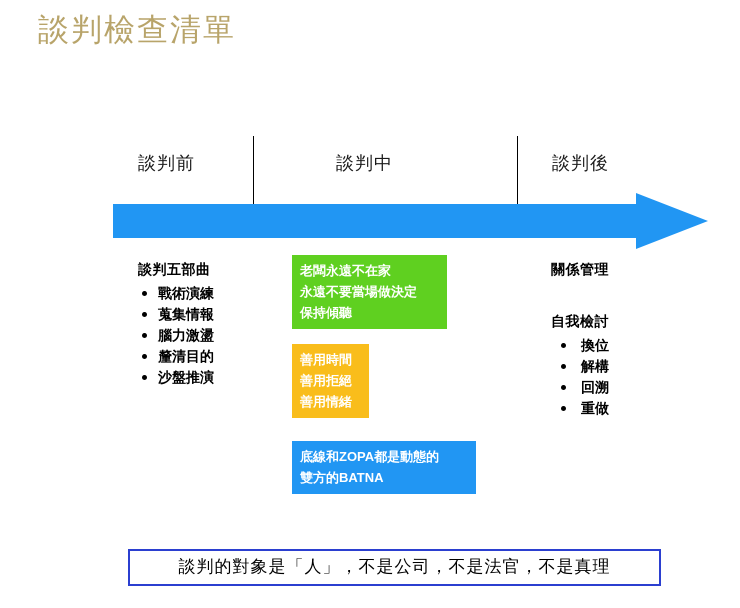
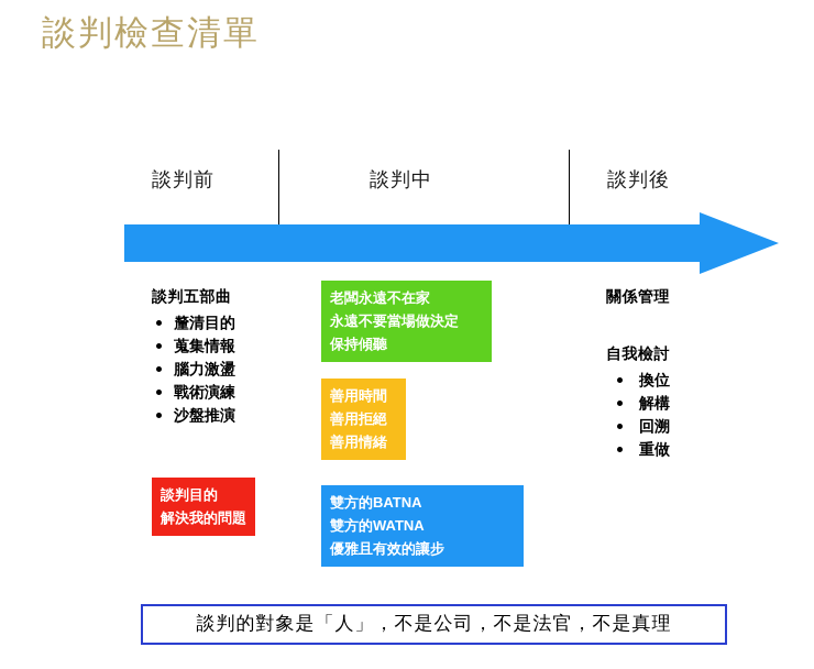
  談判檢查清單
  談判前
  談判中
  談判後
  談判五部曲
- 戰術演練
+ 釐清目的
  蒐集情報
  腦力激盪
- 釐清目的
+ 戰術演練
  沙盤推演
+ 談判目的
+ 解決我的問題
  老闆永遠不在家
  永遠不要當場做決定
  保持傾聽
  善用時間
  善用拒絕
  善用情緒
- 底線和ZOPA都是動態的
  雙方的BATNA
+ 雙方的WATNA
+ 優雅且有效的讓步
  關係管理
  自我檢討
  換位
  解構
  回溯
  重做
  談判的對象是「人」，不是公司，不是法官，不是真理
